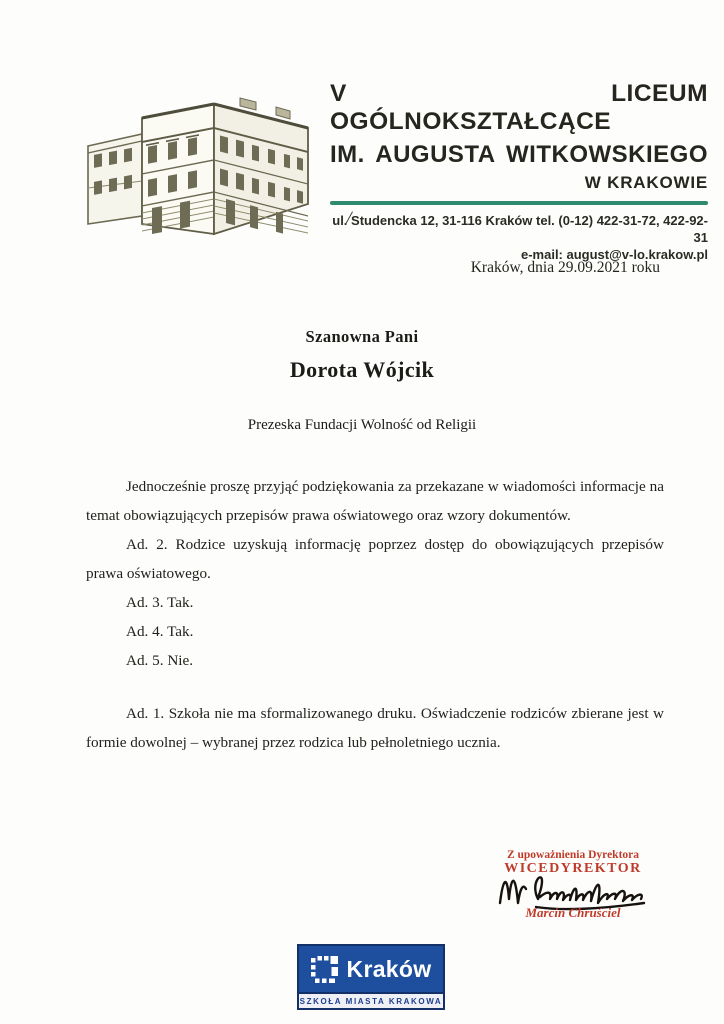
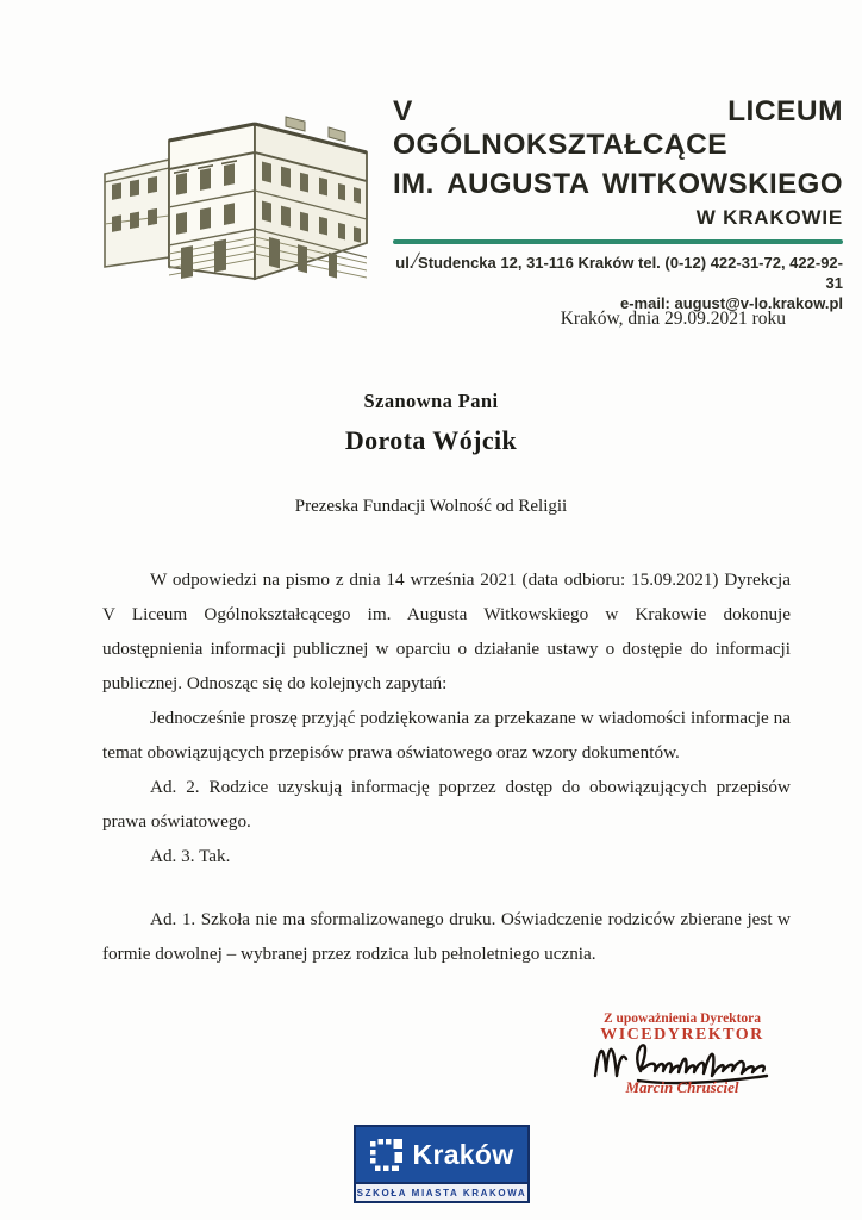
  V LICEUM OGÓLNOKSZTAŁCĄCE
  IM. AUGUSTA WITKOWSKIEGO
  W KRAKOWIE
  ul. Studencka 12, 31-116 Kraków tel. (0-12) 422-31-72, 422-92-31
  e-mail: august@v-lo.krakow.pl
  Kraków, dnia 29.09.2021 roku
  Szanowna Pani
  Dorota Wójcik
  Prezeska Fundacji Wolność od Religii
+ W odpowiedzi na pismo z dnia 14 września 2021 (data odbioru: 15.09.2021) Dyrekcja V Liceum Ogólnokształcącego im. Augusta Witkowskiego w Krakowie dokonuje udostępnienia informacji publicznej w oparciu o działanie ustawy o dostępie do informacji publicznej. Odnosząc się do kolejnych zapytań:
  Jednocześnie proszę przyjąć podziękowania za przekazane w wiadomości informacje na temat obowiązujących przepisów prawa oświatowego oraz wzory dokumentów.
  Ad. 2. Rodzice uzyskują informację poprzez dostęp do obowiązujących przepisów prawa oświatowego.
  Ad. 3. Tak.
- Ad. 4. Tak.
- Ad. 5. Nie.
  Ad. 1. Szkoła nie ma sformalizowanego druku. Oświadczenie rodziców zbierane jest w formie dowolnej – wybranej przez rodzica lub pełnoletniego ucznia.
  Z upoważnienia Dyrektora
  WICEDYREKTOR
  Marcin Chruściel
  Kraków
  SZKOŁA MIASTA KRAKOWA
